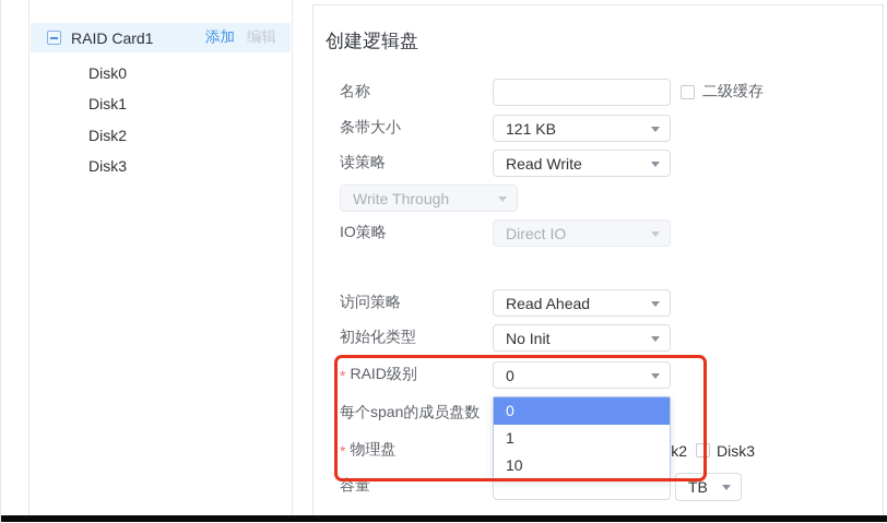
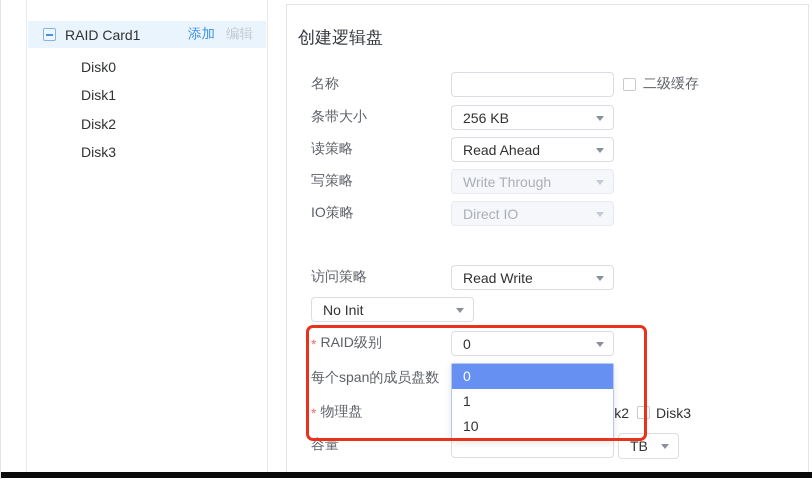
  RAID Card1
  添加
  编辑
  Disk0
  Disk1
  Disk2
  Disk3
  创建逻辑盘
  名称
  二级缓存
  条带大小
- 121 KB
+ 256 KB
  读策略
- Read Write
+ Read Ahead
+ 写策略
  Write Through
  IO策略
  Direct IO
  访问策略
- Read Ahead
+ Read Write
- 初始化类型
  No Init
  *
  RAID级别
  0
  每个span的成员盘数
  *
  物理盘
  Disk3
  容量
  TB
  0
  1
  10
